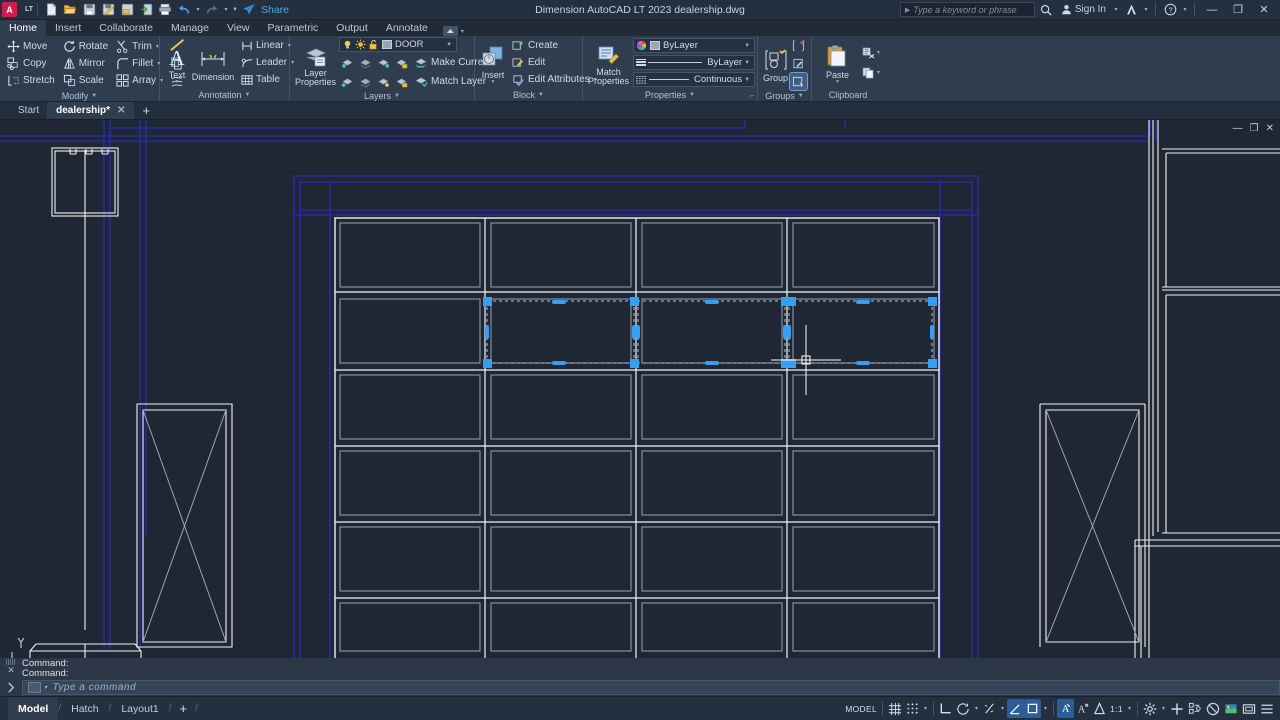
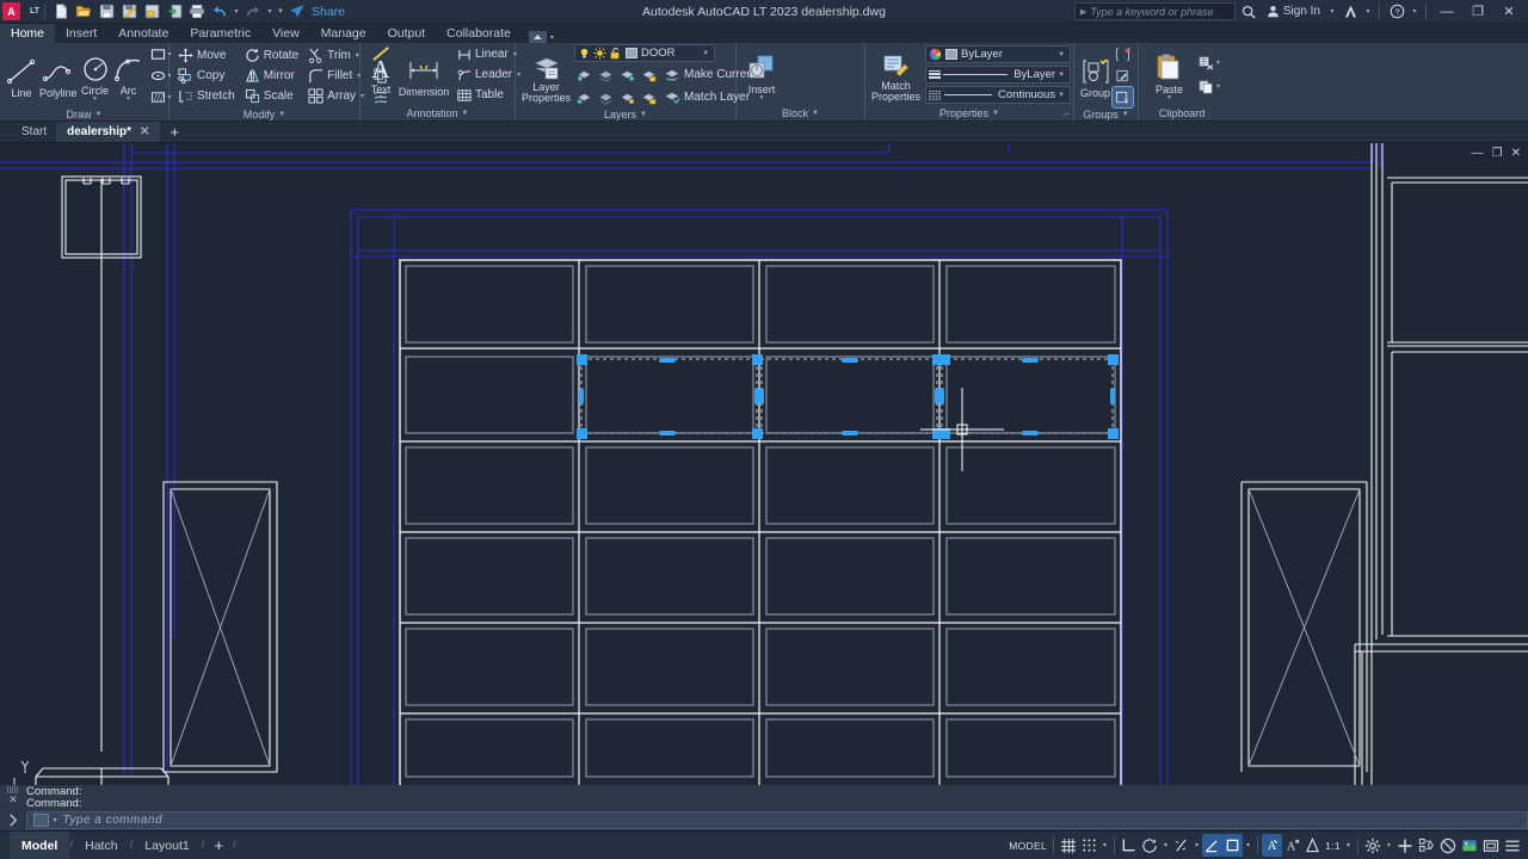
  A
  Share
- Dimension AutoCAD LT 2023 dealership.dwg
+ Autodesk AutoCAD LT 2023 dealership.dwg
  Type a keyword or phrase
  Sign In
  ?
  —
  ❐
  ✕
  Home
  Insert
- Collaborate
+ Annotate
- Manage
+ Parametric
  View
- Parametric
+ Manage
  Output
- Annotate
+ Collaborate
+ Line
+ Polyline
+ Circle
+ Arc
+ Draw
  Move
  Copy
  Stretch
  Rotate
  Mirror
  Scale
  Trim
  Fillet
  Array
  Modify
  A
  Text
  Dimension
  Linear
  Leader
  Table
  Annotation
  Layer
  Properties
  DOOR
  Make Curre
  Match Layer
  Layers
  Insert
- Create
- Edit
- Edit Attributes
  Block
  Match
  Properties
  ByLayer
  ByLayer
  Continuous
  Properties
  Group
  Groups
  Paste
  Clipboard
  Start
  dealership*
  ✕
  +
  —
  ❐
  ✕
  ✕
  Command:
  Command:
  Type a command
  Model
  /
  Hatch
  /
  Layout1
  /
  +
  /
  MODEL
  A
  A
  1:1
